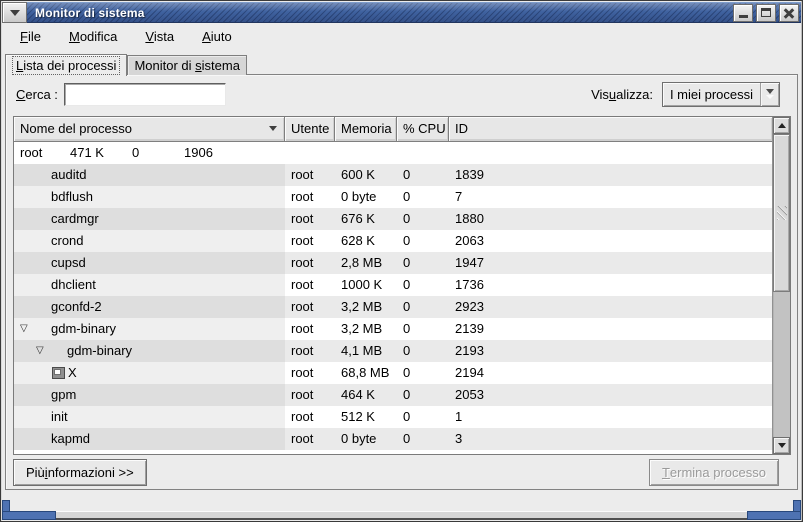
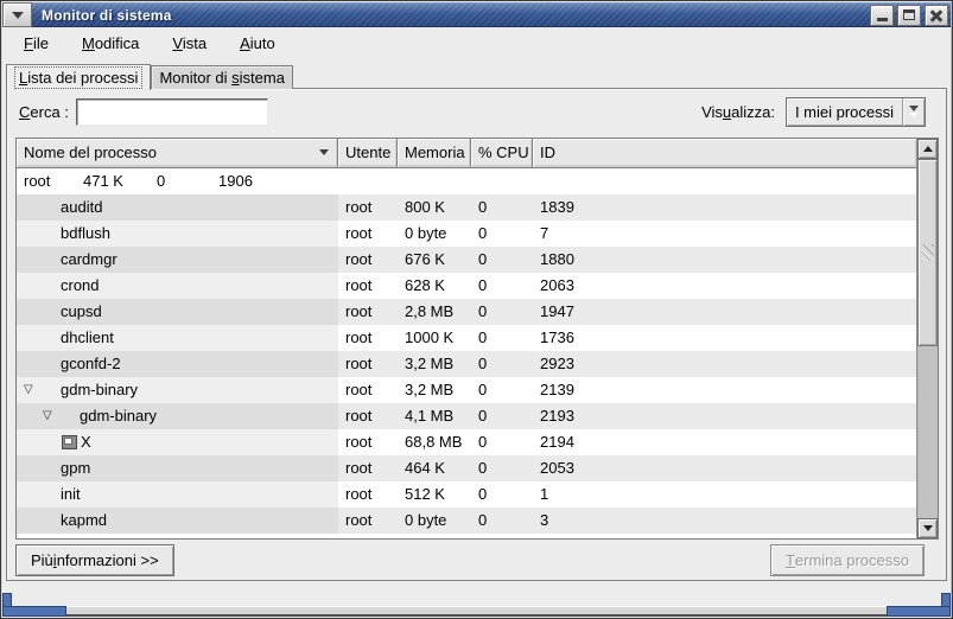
  Monitor di sistema
  File
  Modifica
  Vista
  Aiuto
  Lista dei processi
  Monitor di sistema
  Cerca :
  Visualizza:
  I miei processi
  Nome del processo
  Utente
  Memoria
  % CPU
  ID
  root
  471 K
  0
  1906
  auditd
  root
- 600 K
+ 800 K
  0
  1839
  bdflush
  root
  0 byte
  0
  7
  cardmgr
  root
  676 K
  0
  1880
  crond
  root
  628 K
  0
  2063
  cupsd
  root
  2,8 MB
  0
  1947
  dhclient
  root
  1000 K
  0
  1736
  gconfd-2
  root
  3,2 MB
  0
  2923
  ▽
  gdm-binary
  root
  3,2 MB
  0
  2139
  ▽
  gdm-binary
  root
  4,1 MB
  0
  2193
  X
  root
  68,8 MB
  0
  2194
  gpm
  root
  464 K
  0
  2053
  init
  root
  512 K
  0
  1
  kapmd
  root
  0 byte
  0
  3
  Più
  i
  nformazioni >>
  T
  ermina processo
